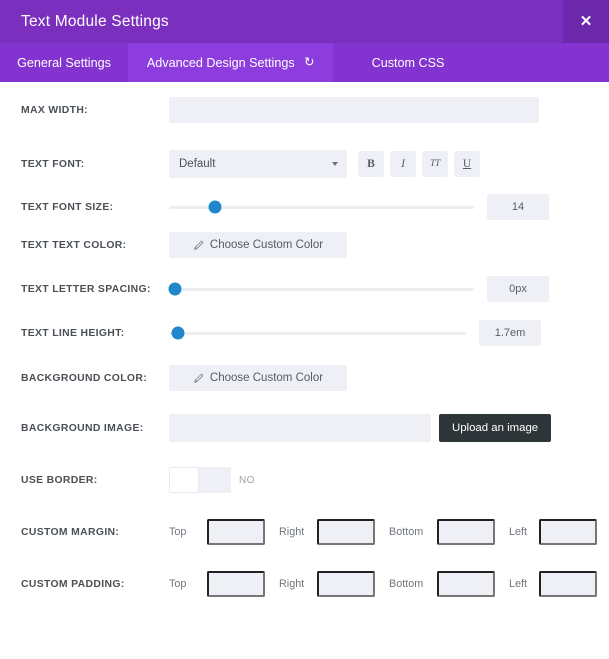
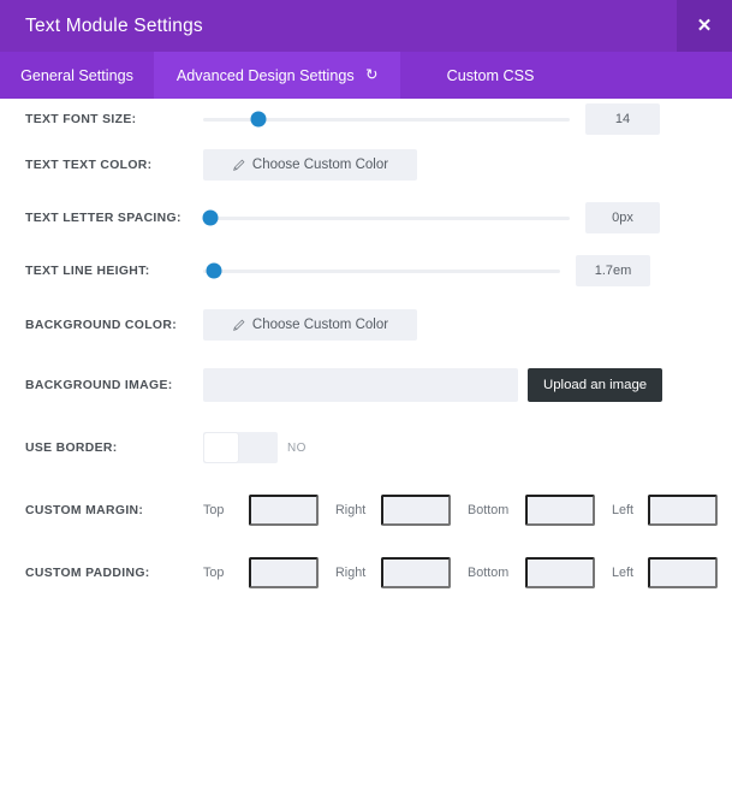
  Text Module Settings
  ✕
  General Settings
  Advanced Design Settings
  Custom CSS
- MAX WIDTH:
- TEXT FONT:
- Default
- B
- I
- TT
- U
  TEXT FONT SIZE:
  14
  TEXT TEXT COLOR:
  Choose Custom Color
  TEXT LETTER SPACING:
  0px
  TEXT LINE HEIGHT:
  1.7em
  BACKGROUND COLOR:
  Choose Custom Color
  BACKGROUND IMAGE:
  Upload an image
  USE BORDER:
  NO
  CUSTOM MARGIN:
  Top
  Right
  Bottom
  Left
  CUSTOM PADDING:
  Top
  Right
  Bottom
  Left
